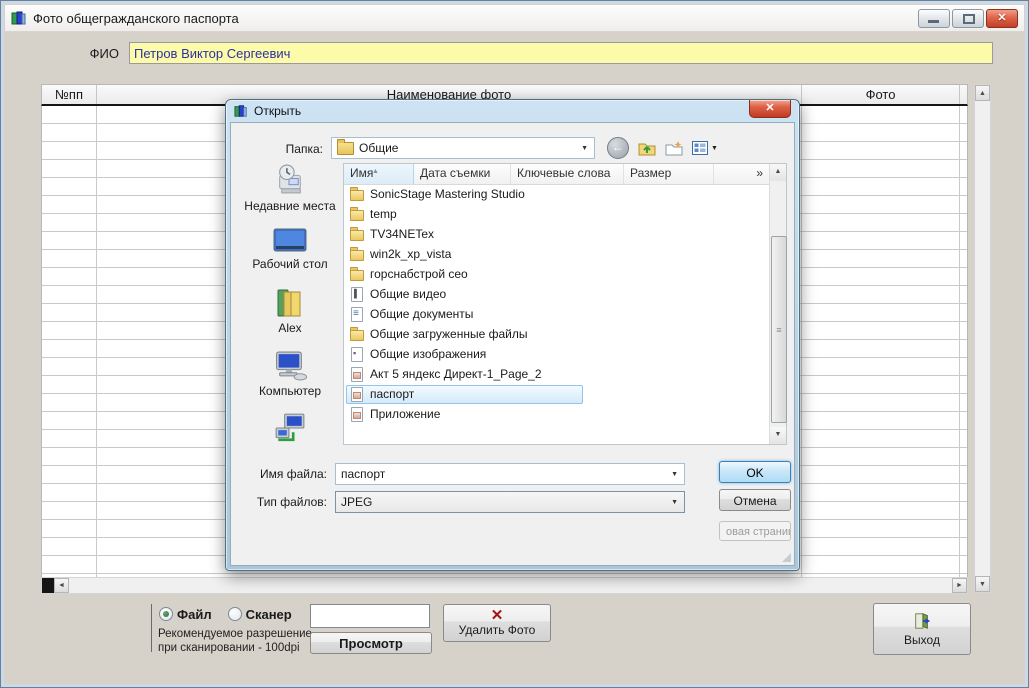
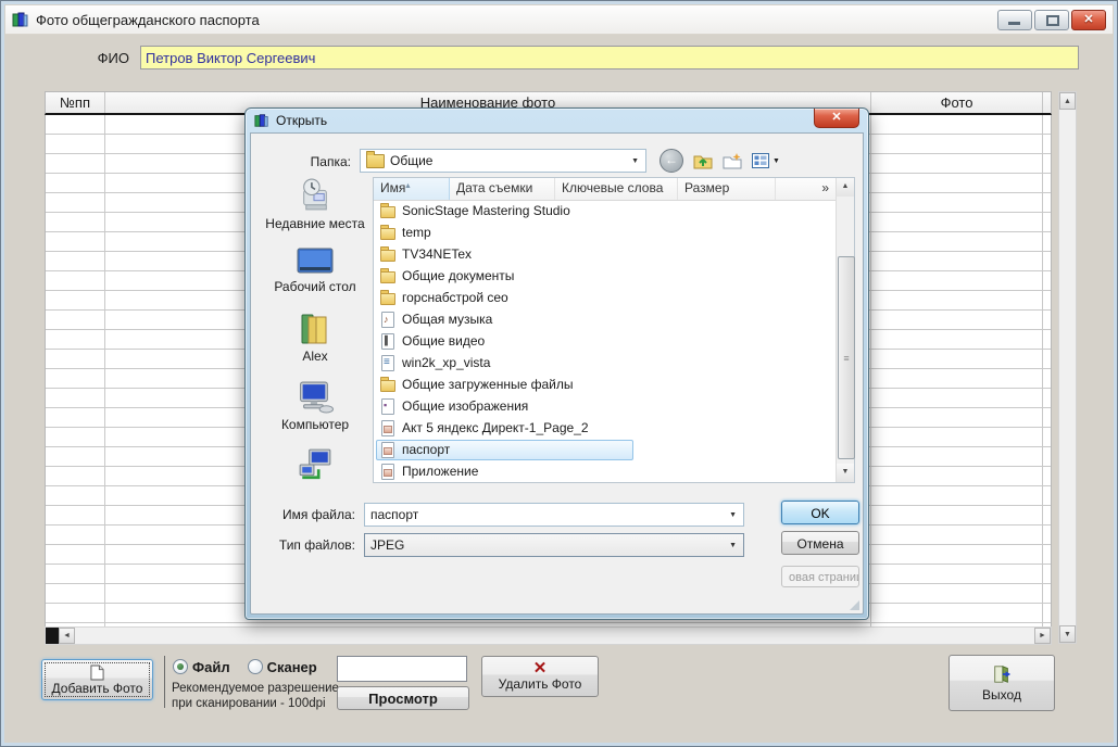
  Фото общегражданского паспорта
  ФИО
  Петров Виктор Сергеевич
  №пп
  Наименование фото
  Фото
+ Добавить Фото
  Файл
  Сканер
  Рекомендуемое разрешение
  при сканировании - 100dpi
  Просмотр
  ✕
  Удалить Фото
  Выход
  Открыть
  ✕
  Папка:
  Общие
  ←
  Недавние места
  Рабочий стол
  Alex
  Компьютер
  Имя
  Дата съемки
  Ключевые слова
  Размер
  »
  SonicStage Mastering Studio
  temp
  TV34NETex
- win2k_xp_vista
+ Общие документы
  горснабстрой сео
+ Общая музыка
  Общие видео
- Общие документы
+ win2k_xp_vista
  Общие загруженные файлы
  Общие изображения
  Акт 5 яндекс Директ-1_Page_2
  паспорт
  Приложение
  ≡
  Имя файла:
  паспорт
  Тип файлов:
  JPEG
  OK
  Отмена
  овая страни
